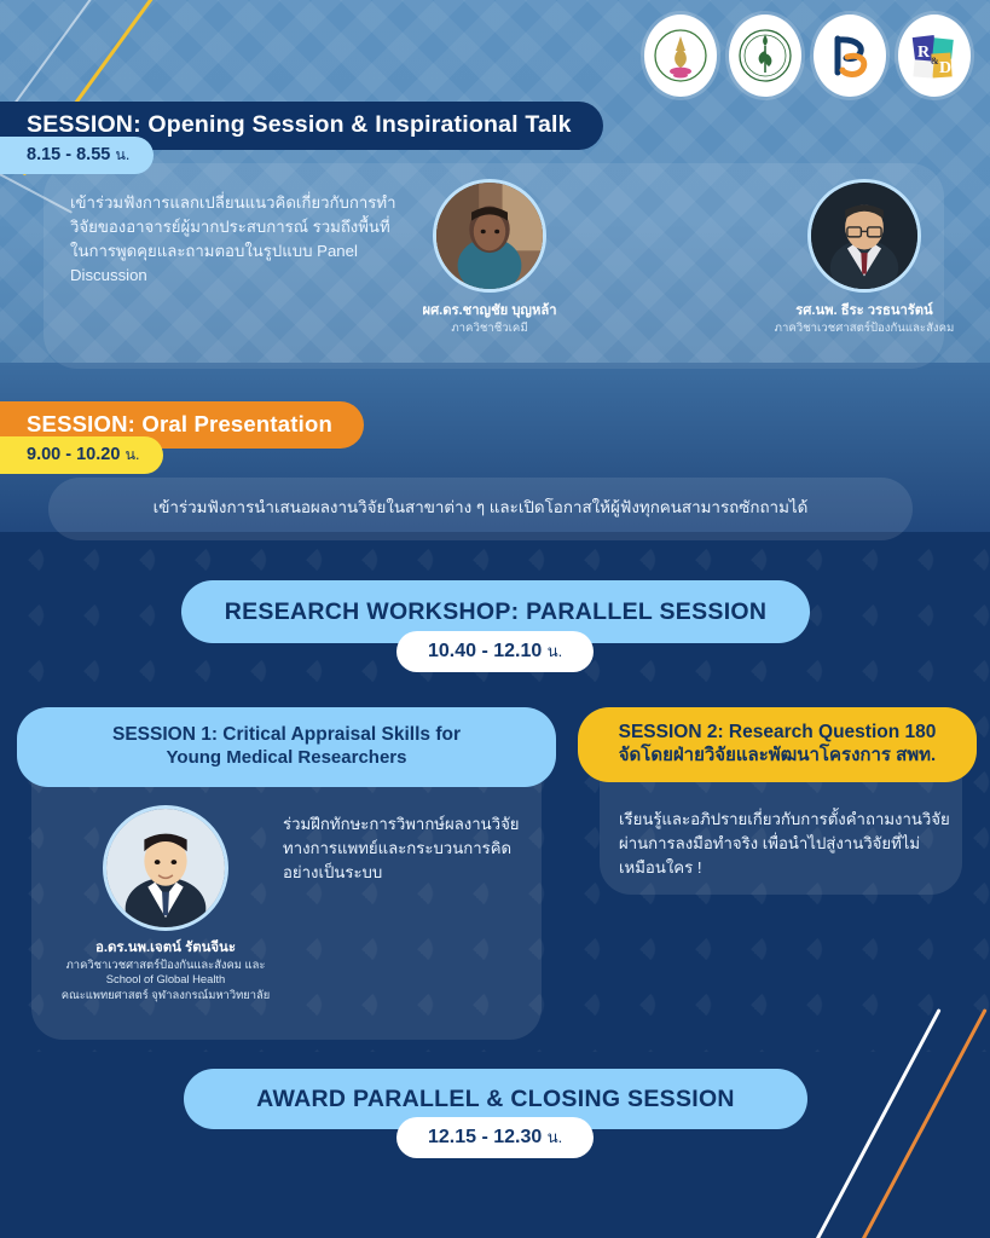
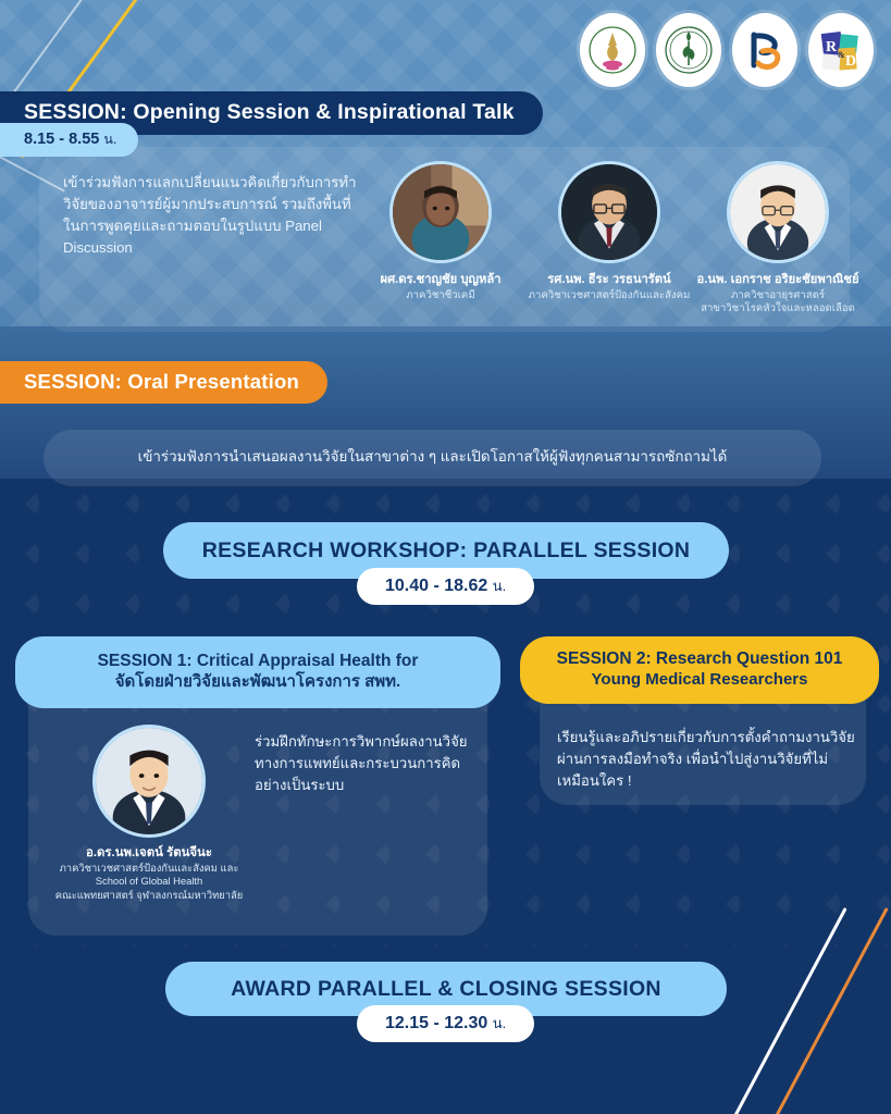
  R
  D
  &
  SESSION: Opening Session & Inspirational Talk
  8.15 - 8.55 น.
  เข้าร่วมฟังการแลกเปลี่ยนแนวคิดเกี่ยวกับการทำวิจัยของอาจารย์ผู้มากประสบการณ์ รวมถึงพื้นที่ในการพูดคุยและถามตอบในรูปแบบ Panel Discussion
  ผศ.ดร.ชาญชัย บุญหล้า
  ภาควิชาชีวเคมี
  รศ.นพ. ธีระ วรธนารัตน์
  ภาควิชาเวชศาสตร์ป้องกันและสังคม
+ อ.นพ. เอกราช อริยะชัยพาณิชย์
+ ภาควิชาอายุรศาสตร์
+ สาขาวิชาโรคหัวใจและหลอดเลือด
  SESSION: Oral Presentation
- 9.00 - 10.20 น.
  เข้าร่วมฟังการนำเสนอผลงานวิจัยในสาขาต่าง ๆ และเปิดโอกาสให้ผู้ฟังทุกคนสามารถซักถามได้
  RESEARCH WORKSHOP: PARALLEL SESSION
- 10.40 - 12.10 น.
+ 10.40 - 18.62 น.
- SESSION 1: Critical Appraisal Skills for
+ SESSION 1: Critical Appraisal Health for
- Young Medical Researchers
+ จัดโดยฝ่ายวิจัยและพัฒนาโครงการ สพท.
  ร่วมฝึกทักษะการวิพากษ์ผลงานวิจัยทางการแพทย์และกระบวนการคิดอย่างเป็นระบบ
  อ.ดร.นพ.เจตน์ รัตนจีนะ
  ภาควิชาเวชศาสตร์ป้องกันและสังคม และ
  School of Global Health
  คณะแพทยศาสตร์ จุฬาลงกรณ์มหาวิทยาลัย
- SESSION 2: Research Question 180
+ SESSION 2: Research Question 101
- จัดโดยฝ่ายวิจัยและพัฒนาโครงการ สพท.
+ Young Medical Researchers
  เรียนรู้และอภิปรายเกี่ยวกับการตั้งคำถามงานวิจัย ผ่านการลงมือทำจริง เพื่อนำไปสู่งานวิจัยที่ไม่เหมือนใคร !
  AWARD PARALLEL & CLOSING SESSION
  12.15 - 12.30 น.
